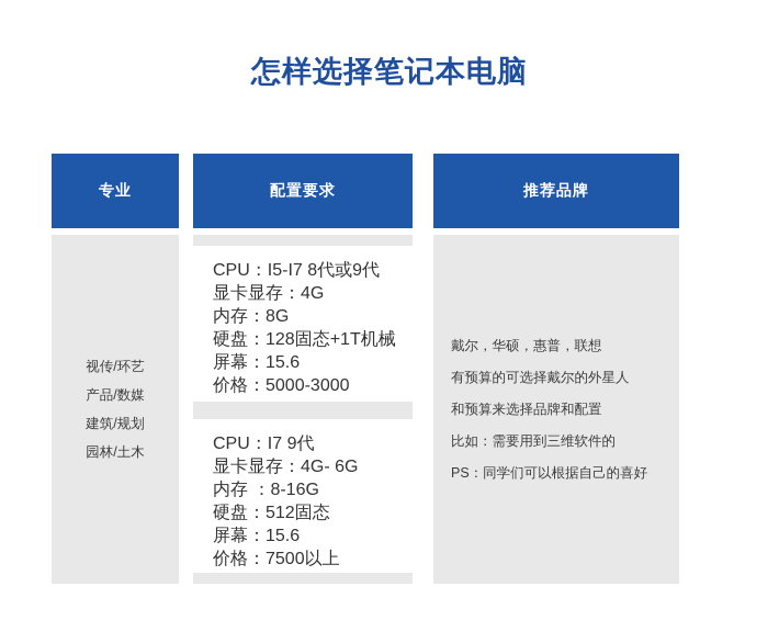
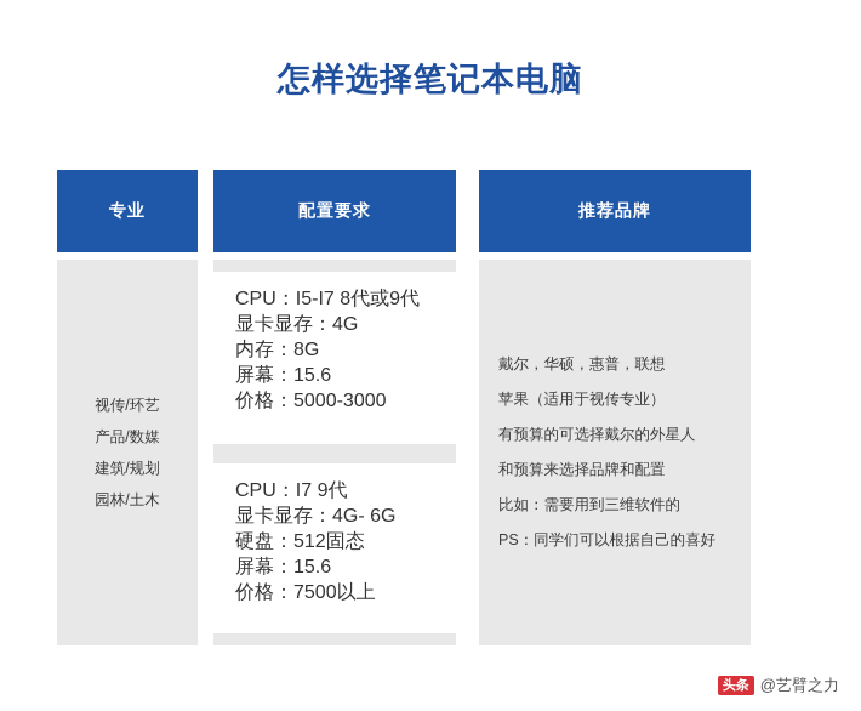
  怎样选择笔记本电脑
  专业
  配置要求
  推荐品牌
  视传/环艺
  产品/数媒
  建筑/规划
  园林/土木
  CPU：I5-I7 8代或9代
  显卡显存：4G
  内存：8G
- 硬盘：128固态+1T机械
  屏幕：15.6
  价格：5000-3000
  CPU：I7 9代
  显卡显存：4G- 6G
- 内存 ：8-16G
  硬盘：512固态
  屏幕：15.6
  价格：7500以上
  戴尔，华硕，惠普，联想
+ 苹果（适用于视传专业）
  有预算的可选择戴尔的外星人
  和预算来选择品牌和配置
  比如：需要用到三维软件的
  PS：同学们可以根据自己的喜好
+ 头条
+ @艺臂之力
